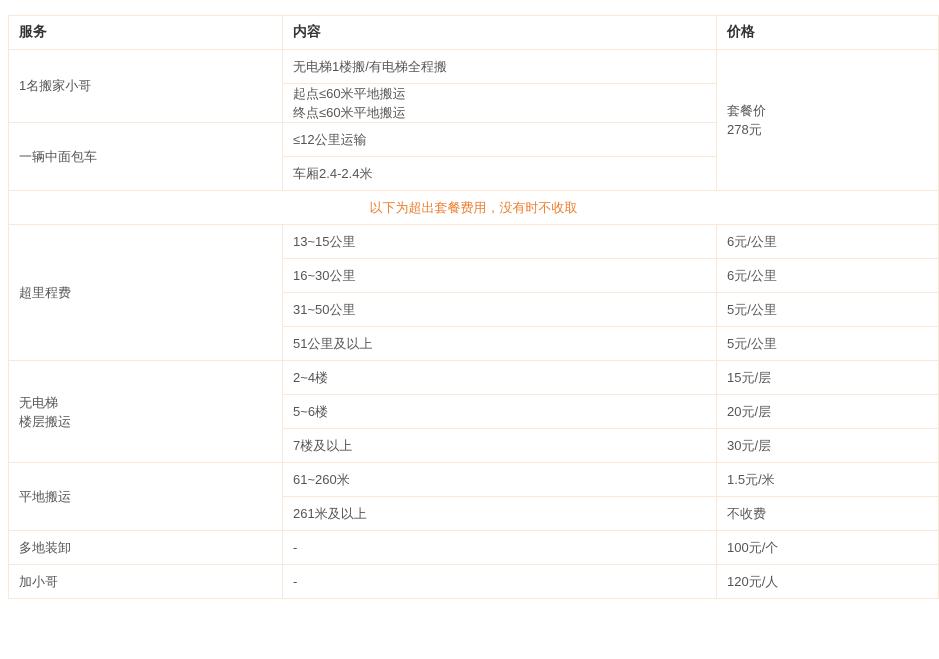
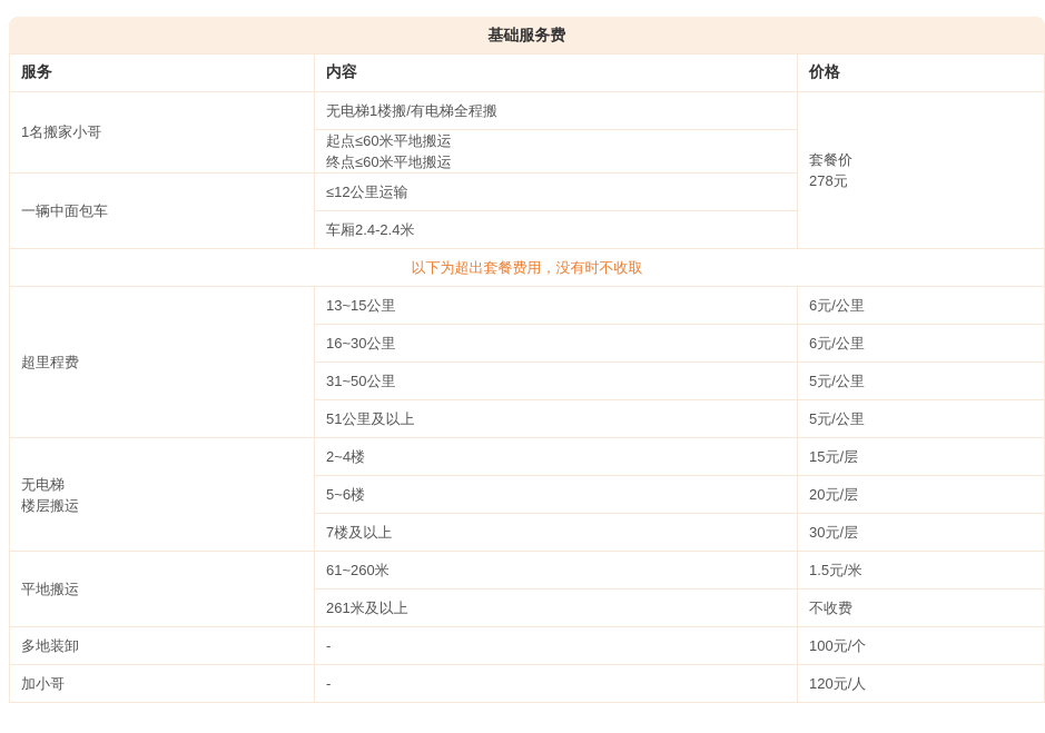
+ 基础服务费
  服务	内容	价格
  1名搬家小哥	无电梯1楼搬/有电梯全程搬	套餐价 278元
  起点≤60米平地搬运 终点≤60米平地搬运
  一辆中面包车	≤12公里运输
  车厢2.4-2.4米
  以下为超出套餐费用，没有时不收取
  超里程费	13~15公里	6元/公里
  16~30公里	6元/公里
  31~50公里	5元/公里
  51公里及以上	5元/公里
  无电梯 楼层搬运	2~4楼	15元/层
  5~6楼	20元/层
  7楼及以上	30元/层
  平地搬运	61~260米	1.5元/米
  261米及以上	不收费
  多地装卸	-	100元/个
  加小哥	-	120元/人
